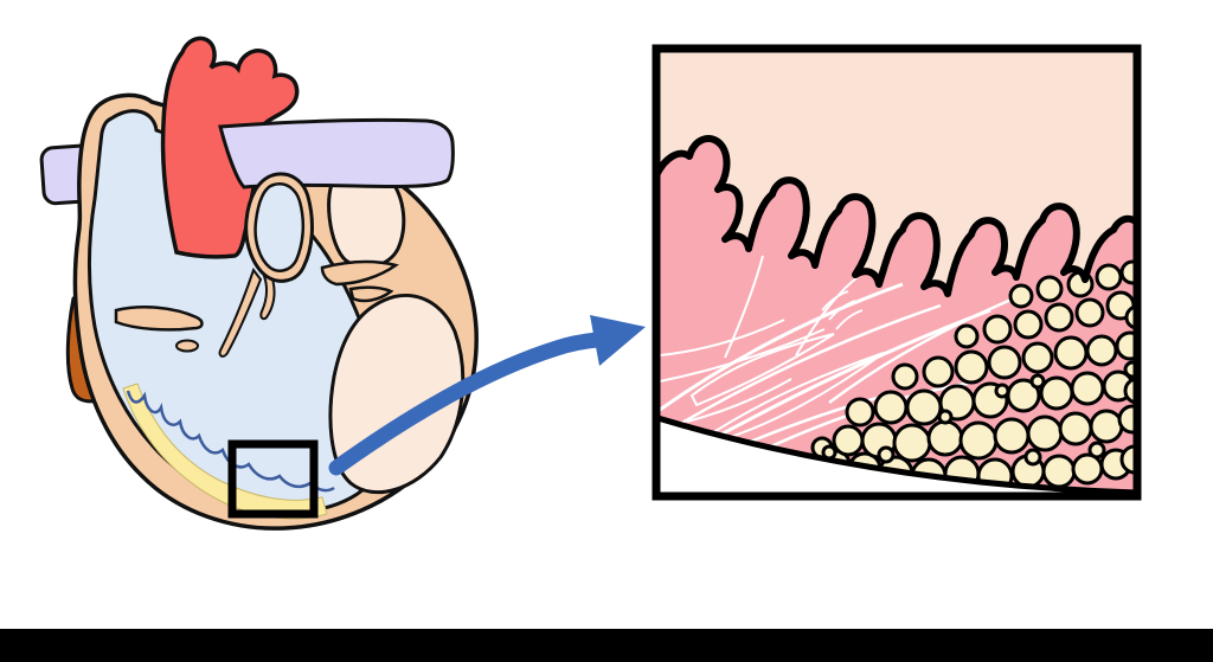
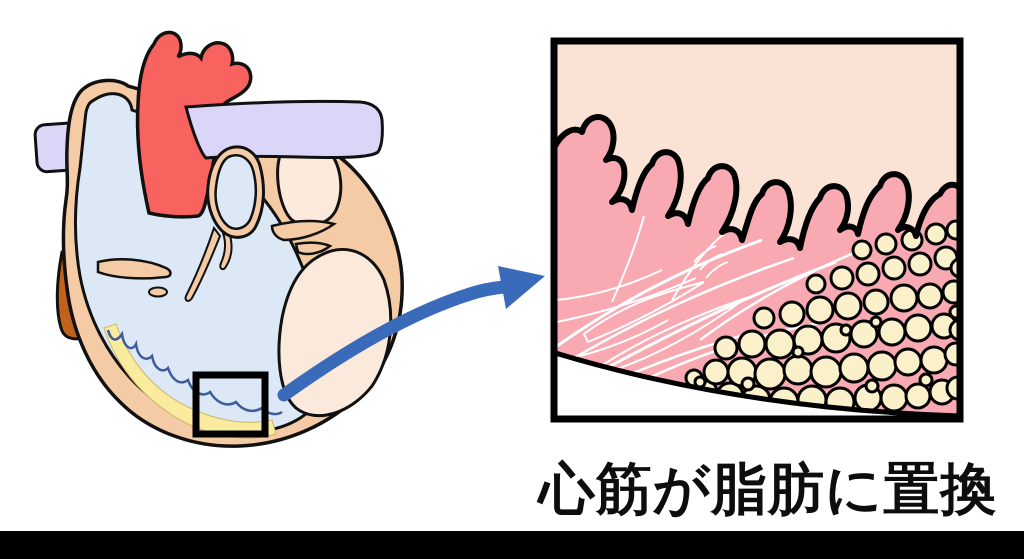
+ 心筋が脂肪に置換
